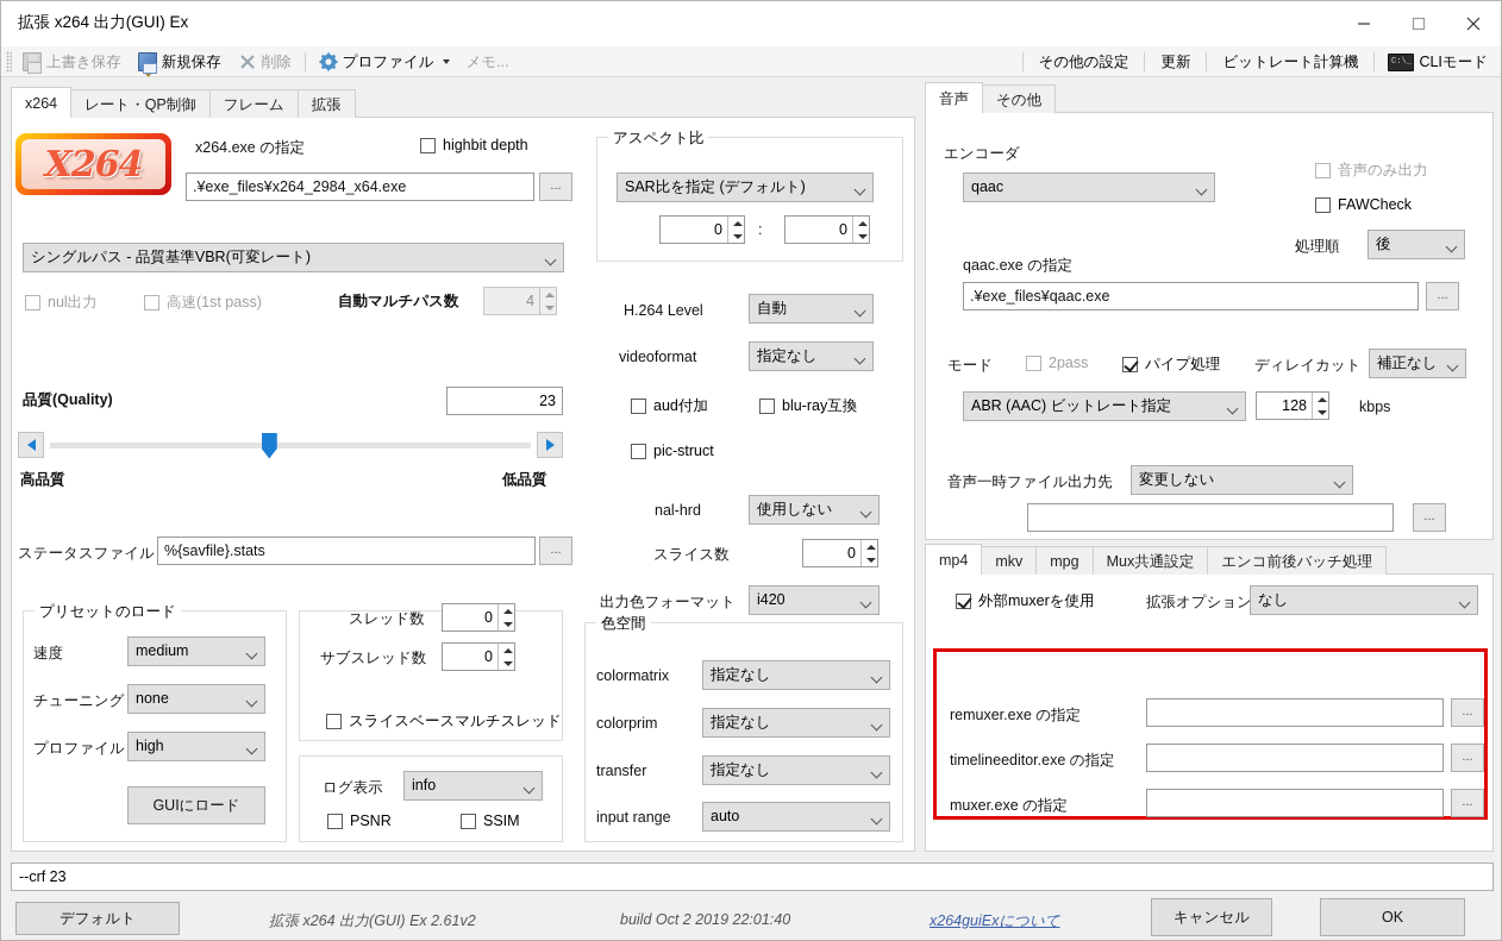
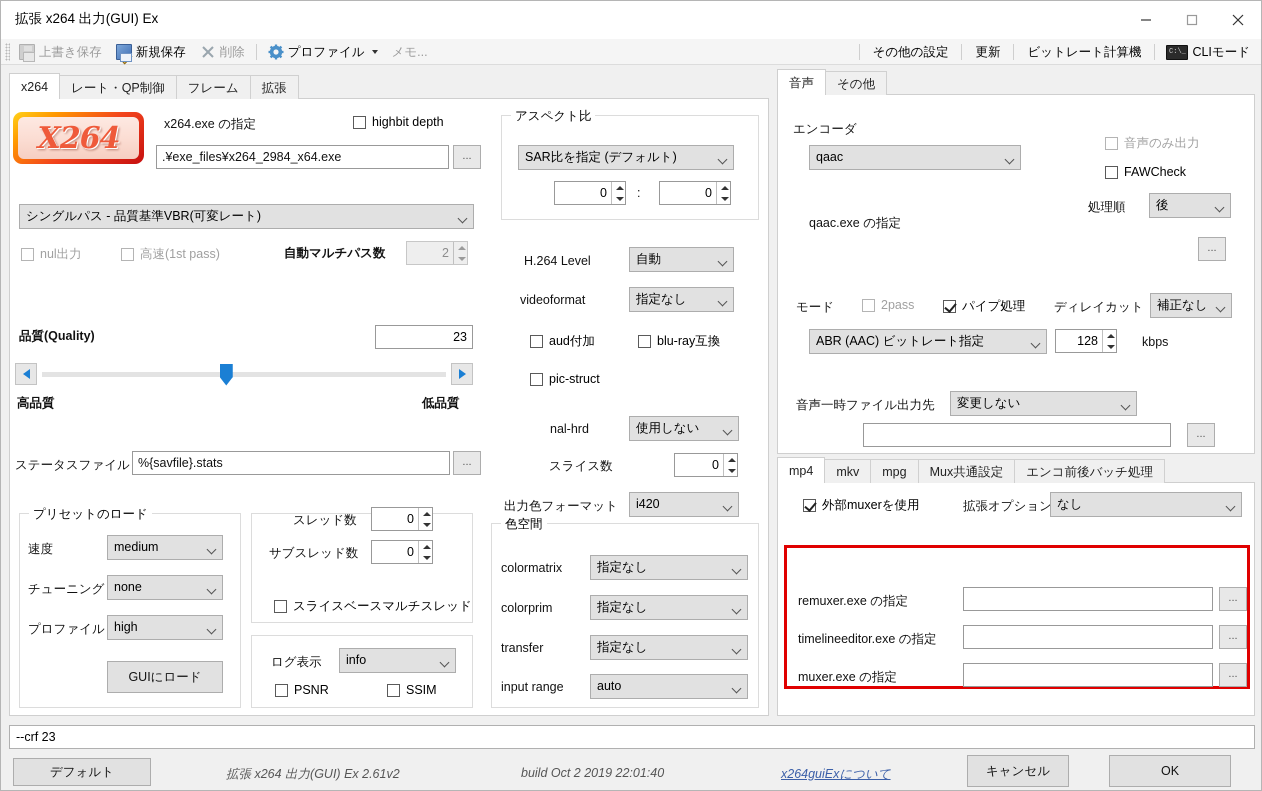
  拡張 x264 出力(GUI) Ex
  上書き保存
  新規保存
  削除
  プロファイル
  メモ...
  その他の設定
  更新
  ビットレート計算機
  C:\_
  CLIモード
  x264
  レート・QP制御
  フレーム
  拡張
  X264
  x264.exe の指定
  highbit depth
  .¥exe_files¥x264_2984_x64.exe
  ...
  シングルパス - 品質基準VBR(可変レート)
  nul出力
  高速(1st pass)
  自動マルチパス数
- 4
+ 2
  品質(Quality)
  23
  高品質
  低品質
  ステータスファイル
  %{savfile}.stats
  ...
  プリセットのロード
  速度
  medium
  チューニング
  none
  プロファイル
  high
  GUIにロード
  スレッド数
  0
  サブスレッド数
  0
  スライスベースマルチスレッド
  ログ表示
  info
  PSNR
  SSIM
  アスペクト比
  SAR比を指定 (デフォルト)
  0
  :
  0
  H.264 Level
  自動
  videoformat
  指定なし
  aud付加
  blu-ray互換
  pic-struct
  nal-hrd
  使用しない
  スライス数
  0
  出力色フォーマット
  i420
  色空間
  colormatrix
  指定なし
  colorprim
  指定なし
  transfer
  指定なし
  input range
  auto
  音声
  その他
  エンコーダ
  qaac
  音声のみ出力
  FAWCheck
  処理順
  後
  qaac.exe の指定
- .¥exe_files¥qaac.exe
  ...
  モード
  2pass
  パイプ処理
  ディレイカット
  補正なし
  ABR (AAC) ビットレート指定
  128
  kbps
  音声一時ファイル出力先
  変更しない
  ...
  mp4
  mkv
  mpg
  Mux共通設定
  エンコ前後バッチ処理
  外部muxerを使用
  拡張オプション
  なし
  remuxer.exe の指定
  ...
  timelineeditor.exe の指定
  ...
  muxer.exe の指定
  ...
  --crf 23
  デフォルト
  拡張 x264 出力(GUI) Ex 2.61v2
  build Oct 2 2019 22:01:40
  x264guiExについて
  キャンセル
  OK
